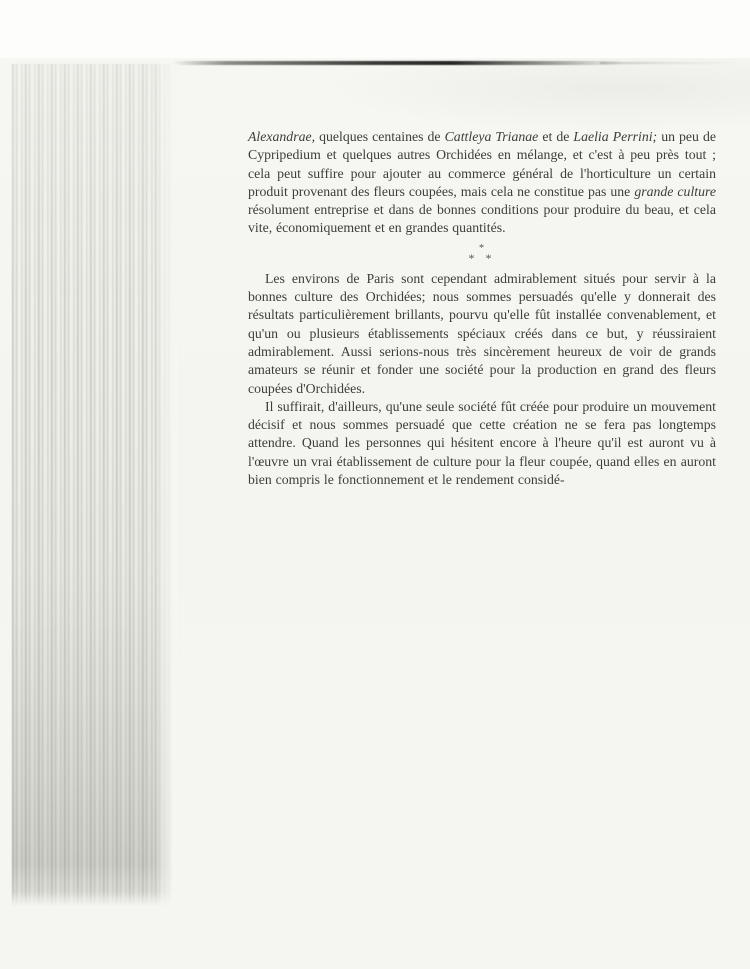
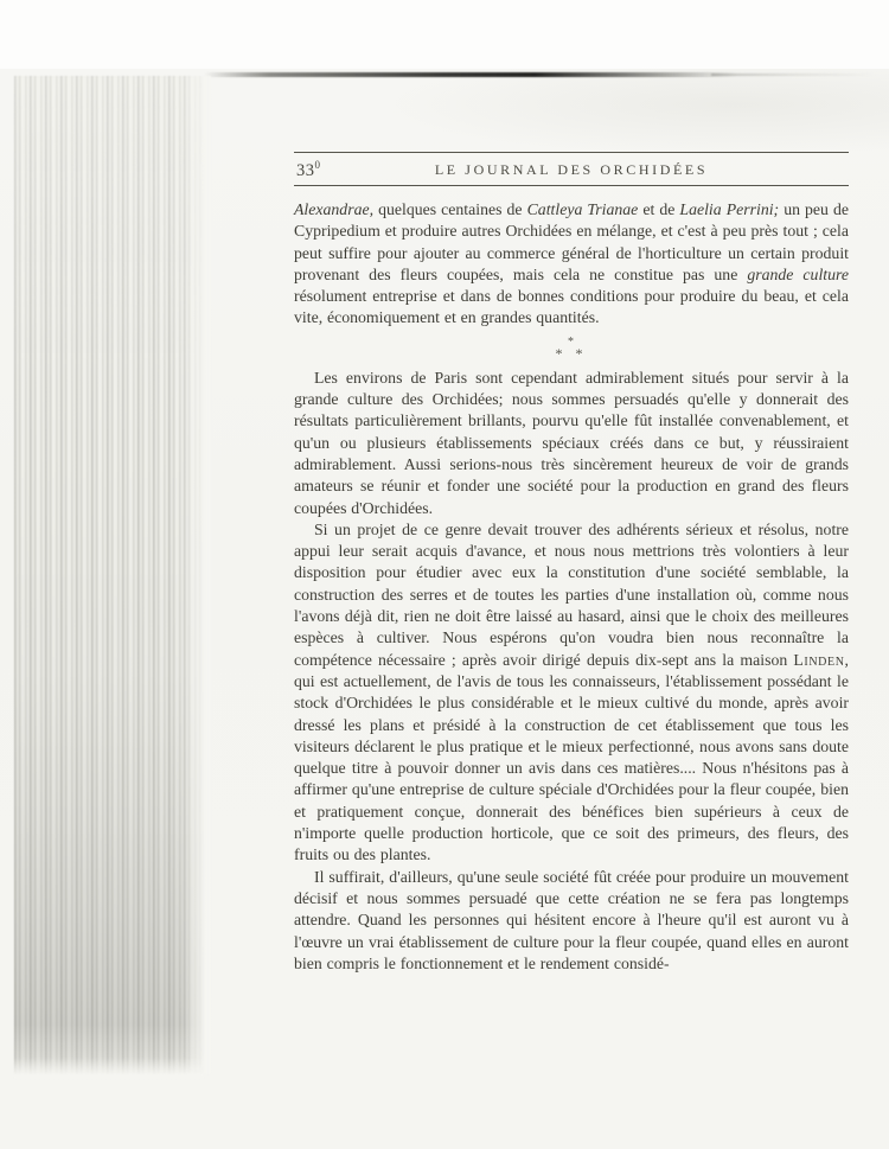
+ 330
+ LE JOURNAL DES ORCHIDÉES
- Alexandrae, quelques centaines de Cattleya Trianae et de Laelia Perrini; un peu de Cypripedium et quelques autres Orchidées en mélange, et c'est à peu près tout ; cela peut suffire pour ajouter au commerce général de l'horticulture un certain produit provenant des fleurs coupées, mais cela ne constitue pas une grande culture résolument entreprise et dans de bonnes conditions pour produire du beau, et cela vite, économiquement et en grandes quantités.
+ Alexandrae, quelques centaines de Cattleya Trianae et de Laelia Perrini; un peu de Cypripedium et produire autres Orchidées en mélange, et c'est à peu près tout ; cela peut suffire pour ajouter au commerce général de l'horticulture un certain produit provenant des fleurs coupées, mais cela ne constitue pas une grande culture résolument entreprise et dans de bonnes conditions pour produire du beau, et cela vite, économiquement et en grandes quantités.
  *
  * *
- Les environs de Paris sont cependant admirablement situés pour servir à la bonnes culture des Orchidées; nous sommes persuadés qu'elle y donnerait des résultats particulièrement brillants, pourvu qu'elle fût installée convenablement, et qu'un ou plusieurs établissements spéciaux créés dans ce but, y réussiraient admirablement. Aussi serions-nous très sincèrement heureux de voir de grands amateurs se réunir et fonder une société pour la production en grand des fleurs coupées d'Orchidées.
+ Les environs de Paris sont cependant admirablement situés pour servir à la grande culture des Orchidées; nous sommes persuadés qu'elle y donnerait des résultats particulièrement brillants, pourvu qu'elle fût installée convenablement, et qu'un ou plusieurs établissements spéciaux créés dans ce but, y réussiraient admirablement. Aussi serions-nous très sincèrement heureux de voir de grands amateurs se réunir et fonder une société pour la production en grand des fleurs coupées d'Orchidées.
+ Si un projet de ce genre devait trouver des adhérents sérieux et résolus, notre appui leur serait acquis d'avance, et nous nous mettrions très volontiers à leur disposition pour étudier avec eux la constitution d'une société semblable, la construction des serres et de toutes les parties d'une installation où, comme nous l'avons déjà dit, rien ne doit être laissé au hasard, ainsi que le choix des meilleures espèces à cultiver. Nous espérons qu'on voudra bien nous reconnaître la compétence nécessaire ; après avoir dirigé depuis dix-sept ans la maison Linden, qui est actuellement, de l'avis de tous les connaisseurs, l'établissement possédant le stock d'Orchidées le plus considérable et le mieux cultivé du monde, après avoir dressé les plans et présidé à la construction de cet établissement que tous les visiteurs déclarent le plus pratique et le mieux perfectionné, nous avons sans doute quelque titre à pouvoir donner un avis dans ces matières.... Nous n'hésitons pas à affirmer qu'une entreprise de culture spéciale d'Orchidées pour la fleur coupée, bien et pratiquement conçue, donnerait des bénéfices bien supérieurs à ceux de n'importe quelle production horticole, que ce soit des primeurs, des fleurs, des fruits ou des plantes.
  Il suffirait, d'ailleurs, qu'une seule société fût créée pour produire un mouvement décisif et nous sommes persuadé que cette création ne se fera pas longtemps attendre. Quand les personnes qui hésitent encore à l'heure qu'il est auront vu à l'œuvre un vrai établissement de culture pour la fleur coupée, quand elles en auront bien compris le fonctionnement et le rendement considé-
